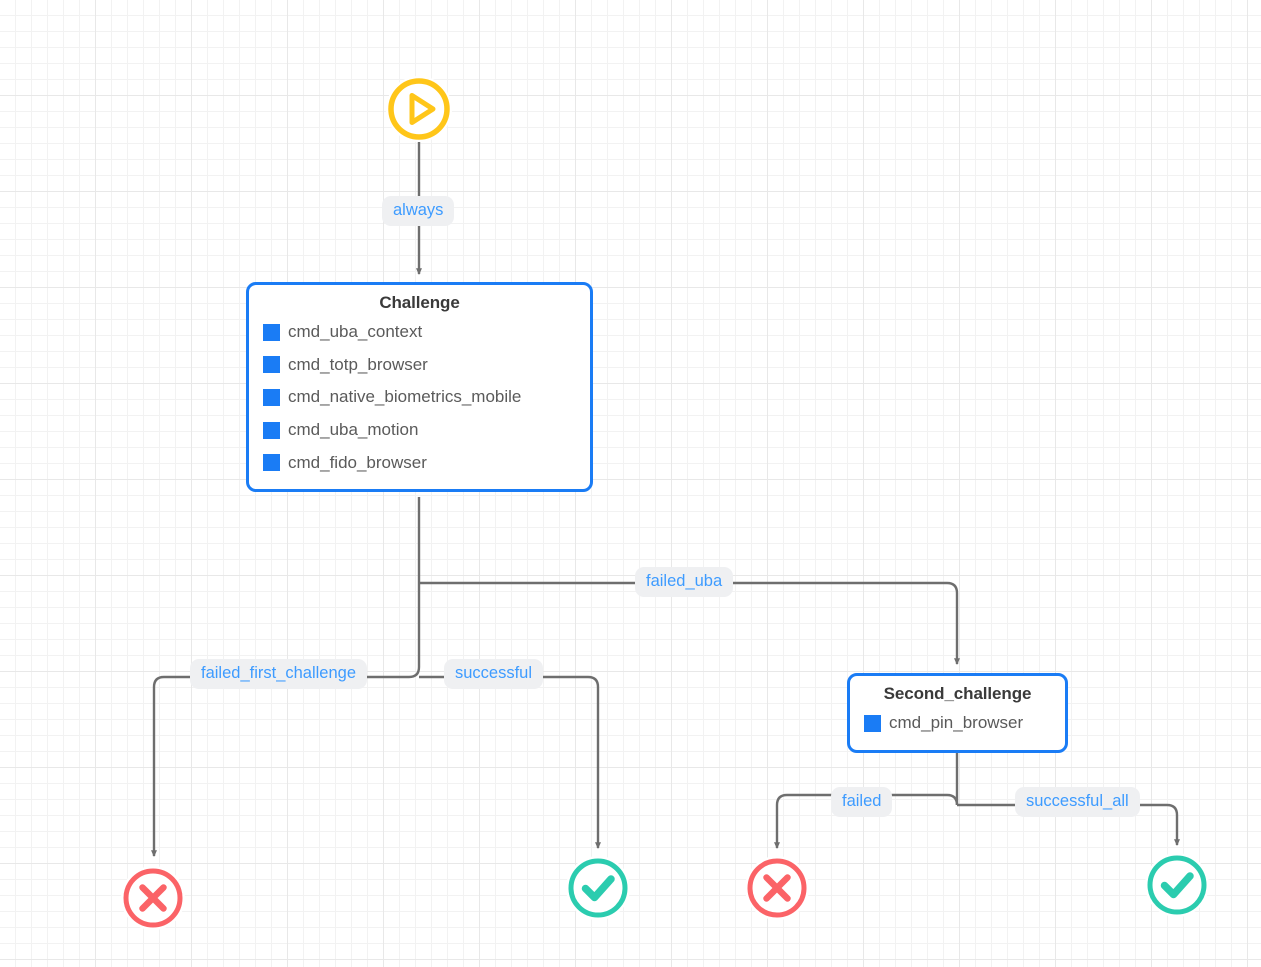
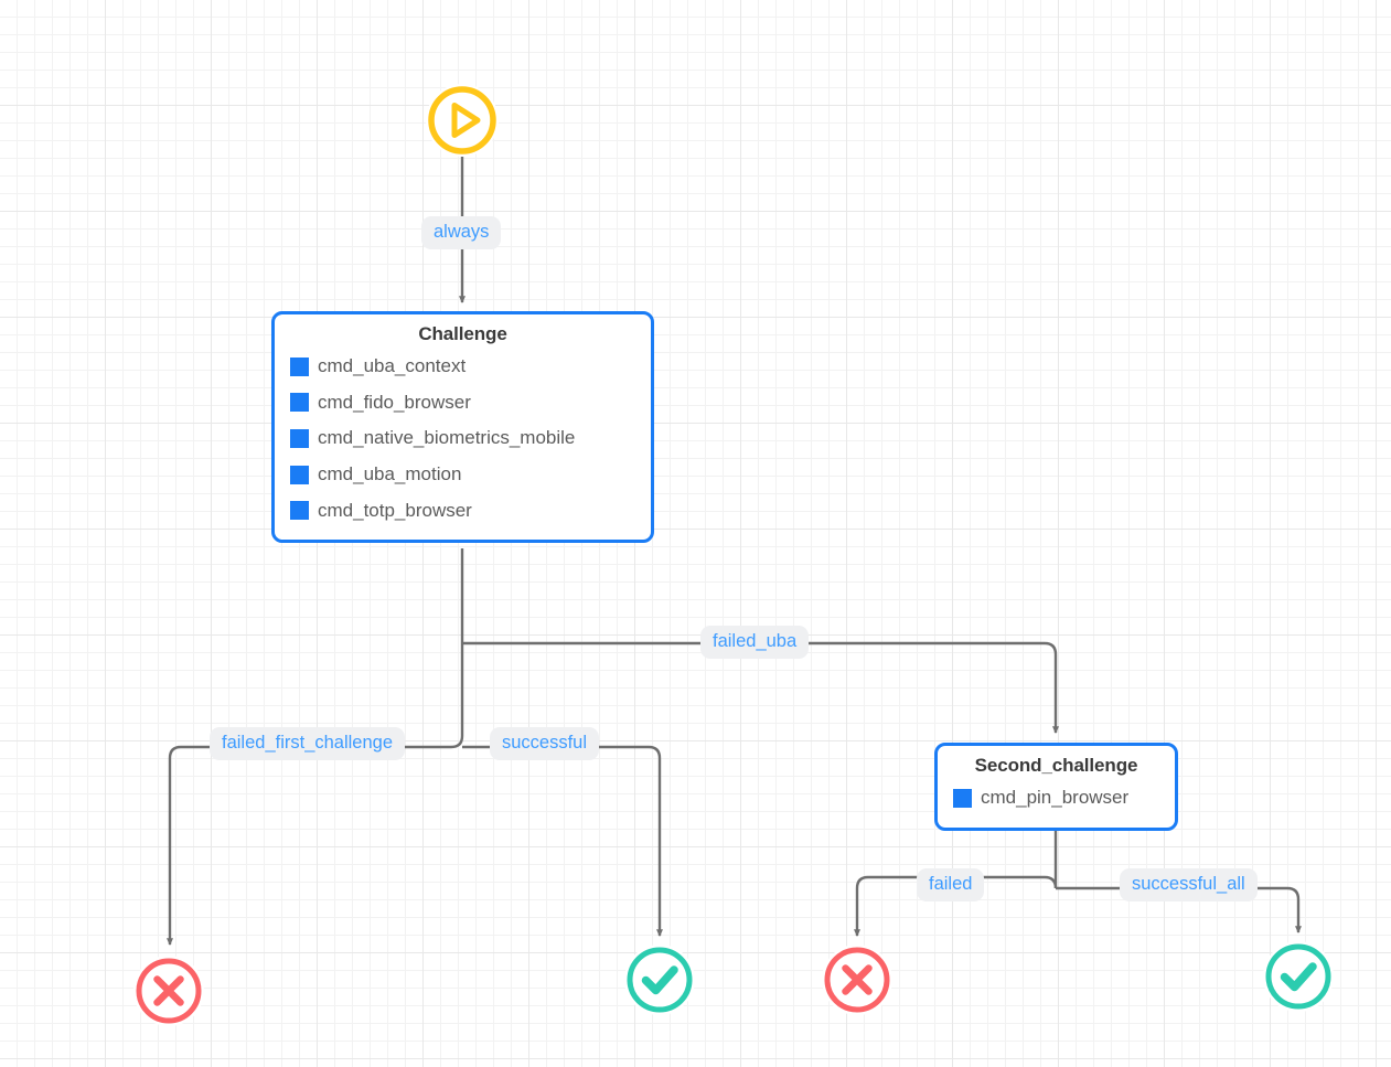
  Challenge
  cmd_uba_context
- cmd_totp_browser
+ cmd_fido_browser
  cmd_native_biometrics_mobile
  cmd_uba_motion
- cmd_fido_browser
+ cmd_totp_browser
  Second_challenge
  cmd_pin_browser
  always
  failed_uba
  failed_first_challenge
  successful
  failed
  successful_all
